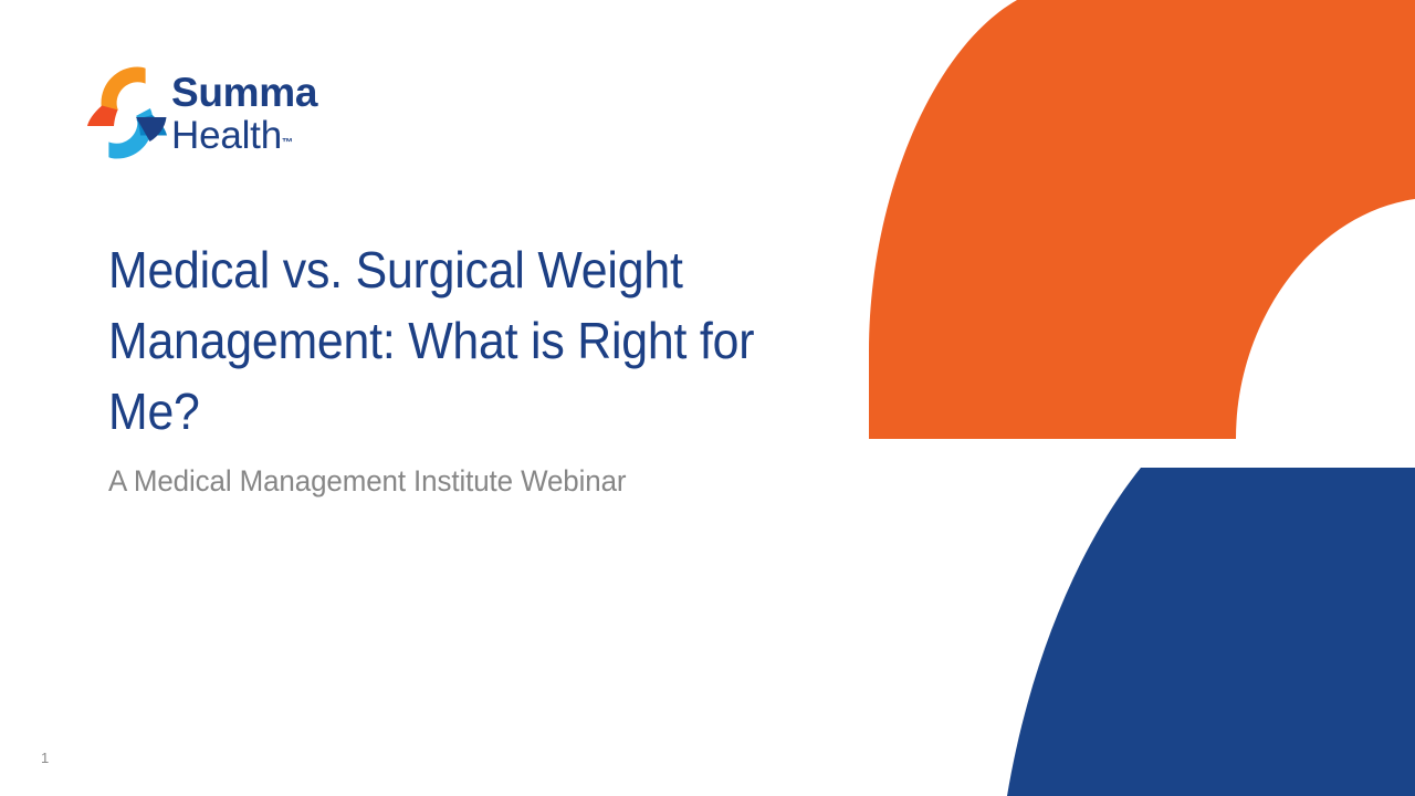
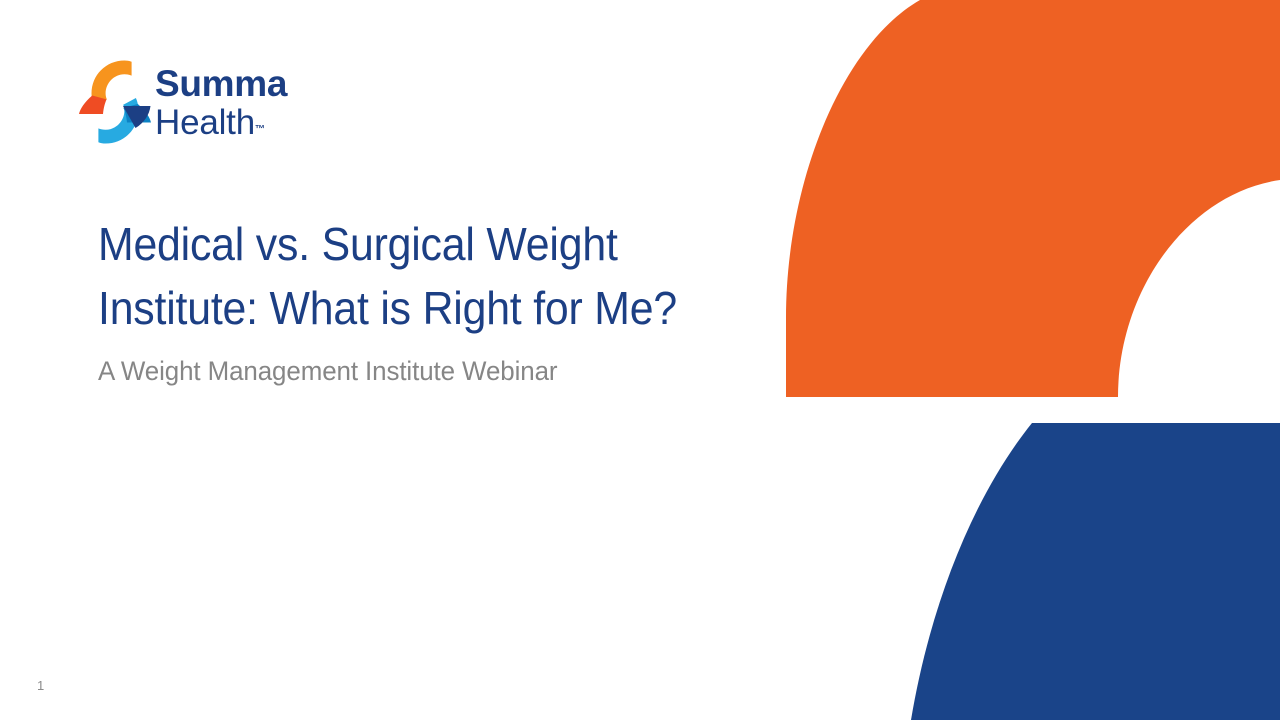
  Summa
  Health™
- Medical vs. Surgical Weight Management: What is Right for Me?
+ Medical vs. Surgical Weight Institute: What is Right for Me?
- A Medical Management Institute Webinar
+ A Weight Management Institute Webinar
  1
